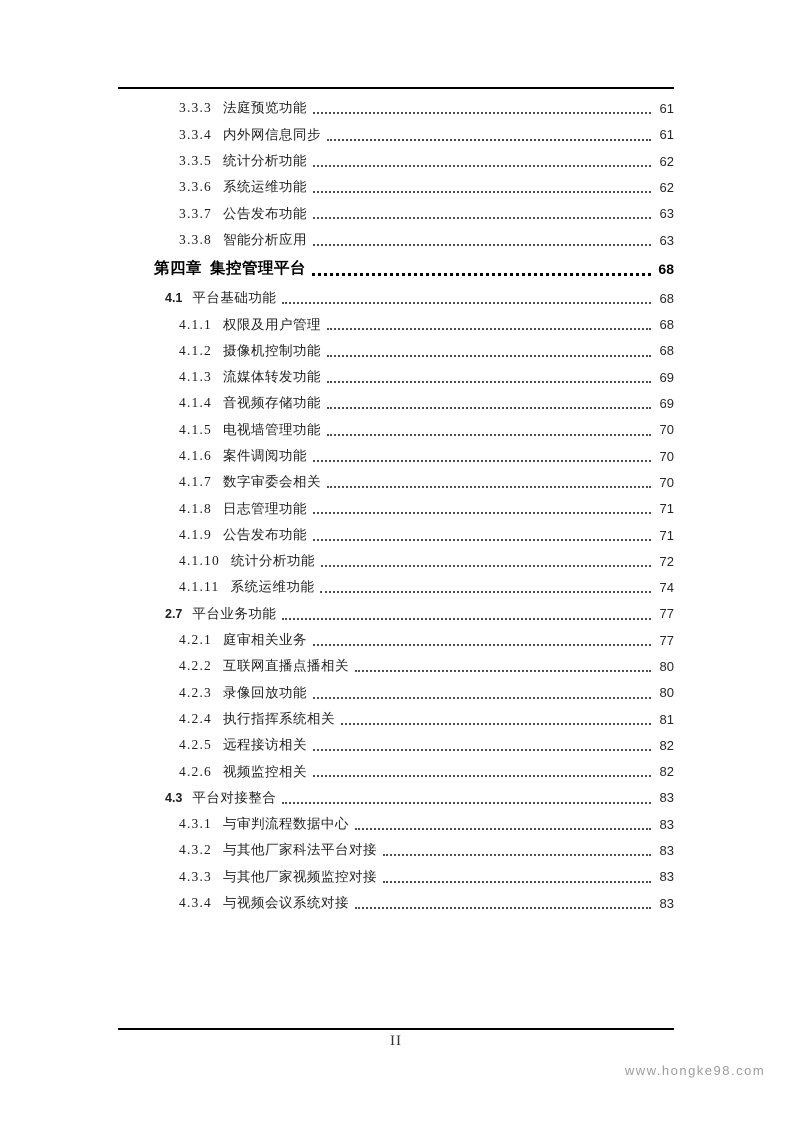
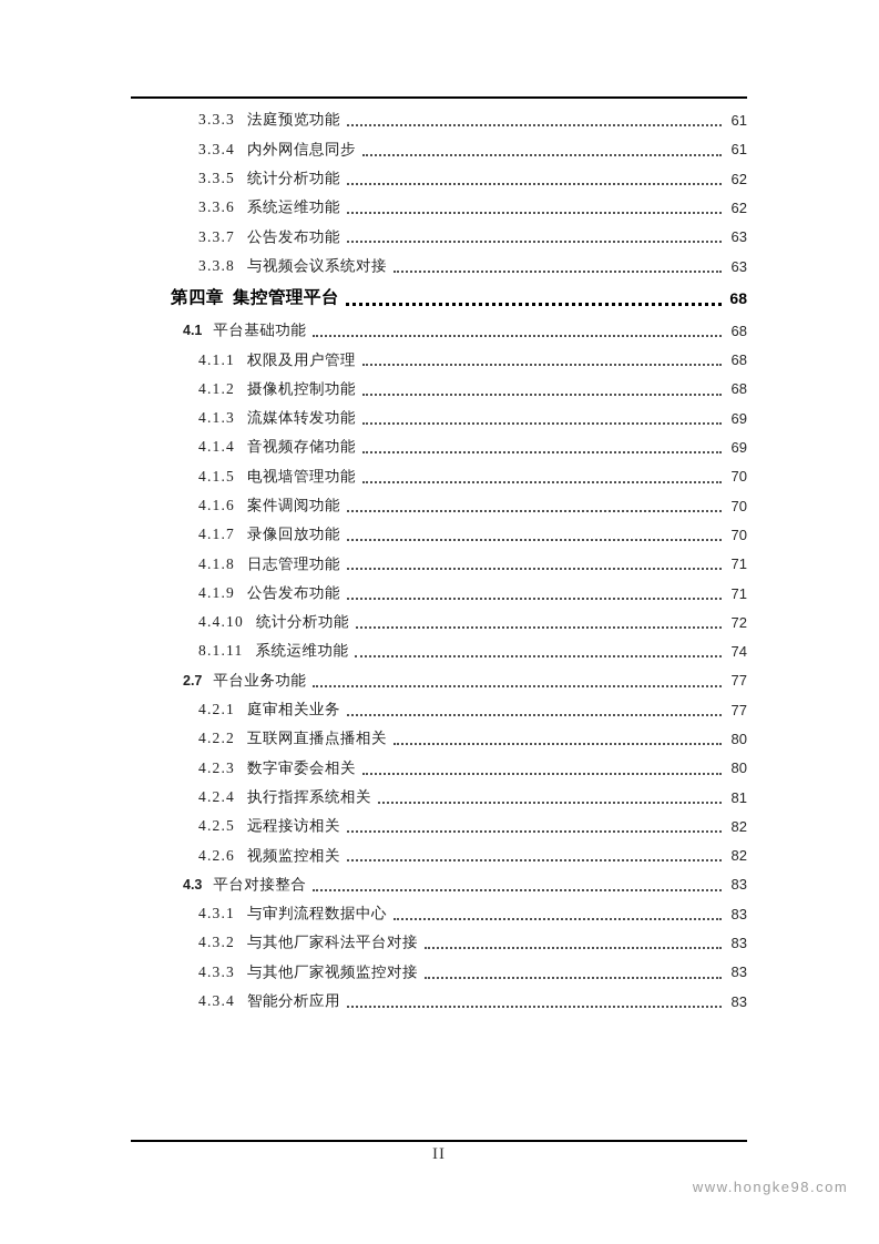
  3.3.3
  法庭预览功能
  61
  3.3.4
  内外网信息同步
  61
  3.3.5
  统计分析功能
  62
  3.3.6
  系统运维功能
  62
  3.3.7
  公告发布功能
  63
  3.3.8
- 智能分析应用
+ 与视频会议系统对接
  63
  第四章
  集控管理平台
  68
  4.1
  平台基础功能
  68
  4.1.1
  权限及用户管理
  68
  4.1.2
  摄像机控制功能
  68
  4.1.3
  流媒体转发功能
  69
  4.1.4
  音视频存储功能
  69
  4.1.5
  电视墙管理功能
  70
  4.1.6
  案件调阅功能
  70
  4.1.7
- 数字审委会相关
+ 录像回放功能
  70
  4.1.8
  日志管理功能
  71
  4.1.9
  公告发布功能
  71
- 4.1.10
+ 4.4.10
  统计分析功能
  72
- 4.1.11
+ 8.1.11
  系统运维功能
  74
  2.7
  平台业务功能
  77
  4.2.1
  庭审相关业务
  77
  4.2.2
  互联网直播点播相关
  80
  4.2.3
- 录像回放功能
+ 数字审委会相关
  80
  4.2.4
  执行指挥系统相关
  81
  4.2.5
  远程接访相关
  82
  4.2.6
  视频监控相关
  82
  4.3
  平台对接整合
  83
  4.3.1
  与审判流程数据中心
  83
  4.3.2
  与其他厂家科法平台对接
  83
  4.3.3
  与其他厂家视频监控对接
  83
  4.3.4
- 与视频会议系统对接
+ 智能分析应用
  83
  II
  www.hongke98.com
